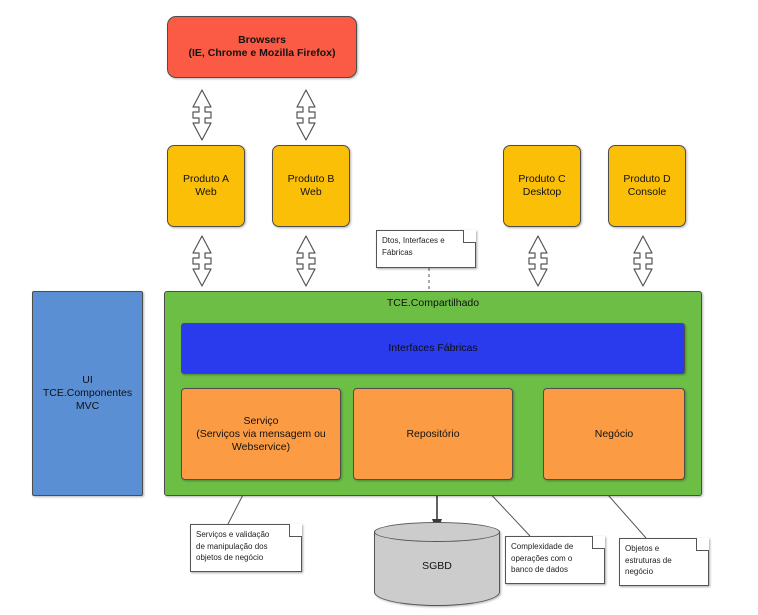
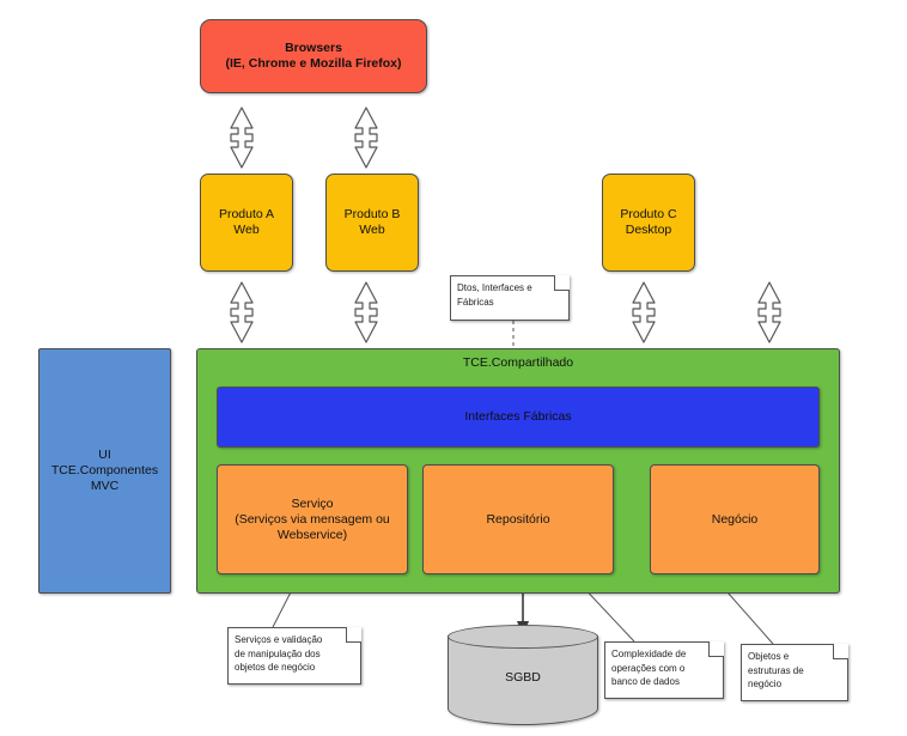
  Browsers
  (IE, Chrome e Mozilla Firefox)
  Produto A
  Web
  Produto B
  Web
  Produto C
  Desktop
- Produto D
- Console
  Dtos, Interfaces e
  Fábricas
  UI
  TCE.Componentes MVC
  TCE.Compartilhado
  Interfaces Fábricas
  Serviço
  (Serviços via mensagem ou
  Webservice)
  Repositório
  Negócio
  SGBD
  Serviços e validação
  de manipulação dos
  objetos de negócio
  Complexidade de
  operações com o
  banco de dados
  Objetos e
  estruturas de
  negócio
